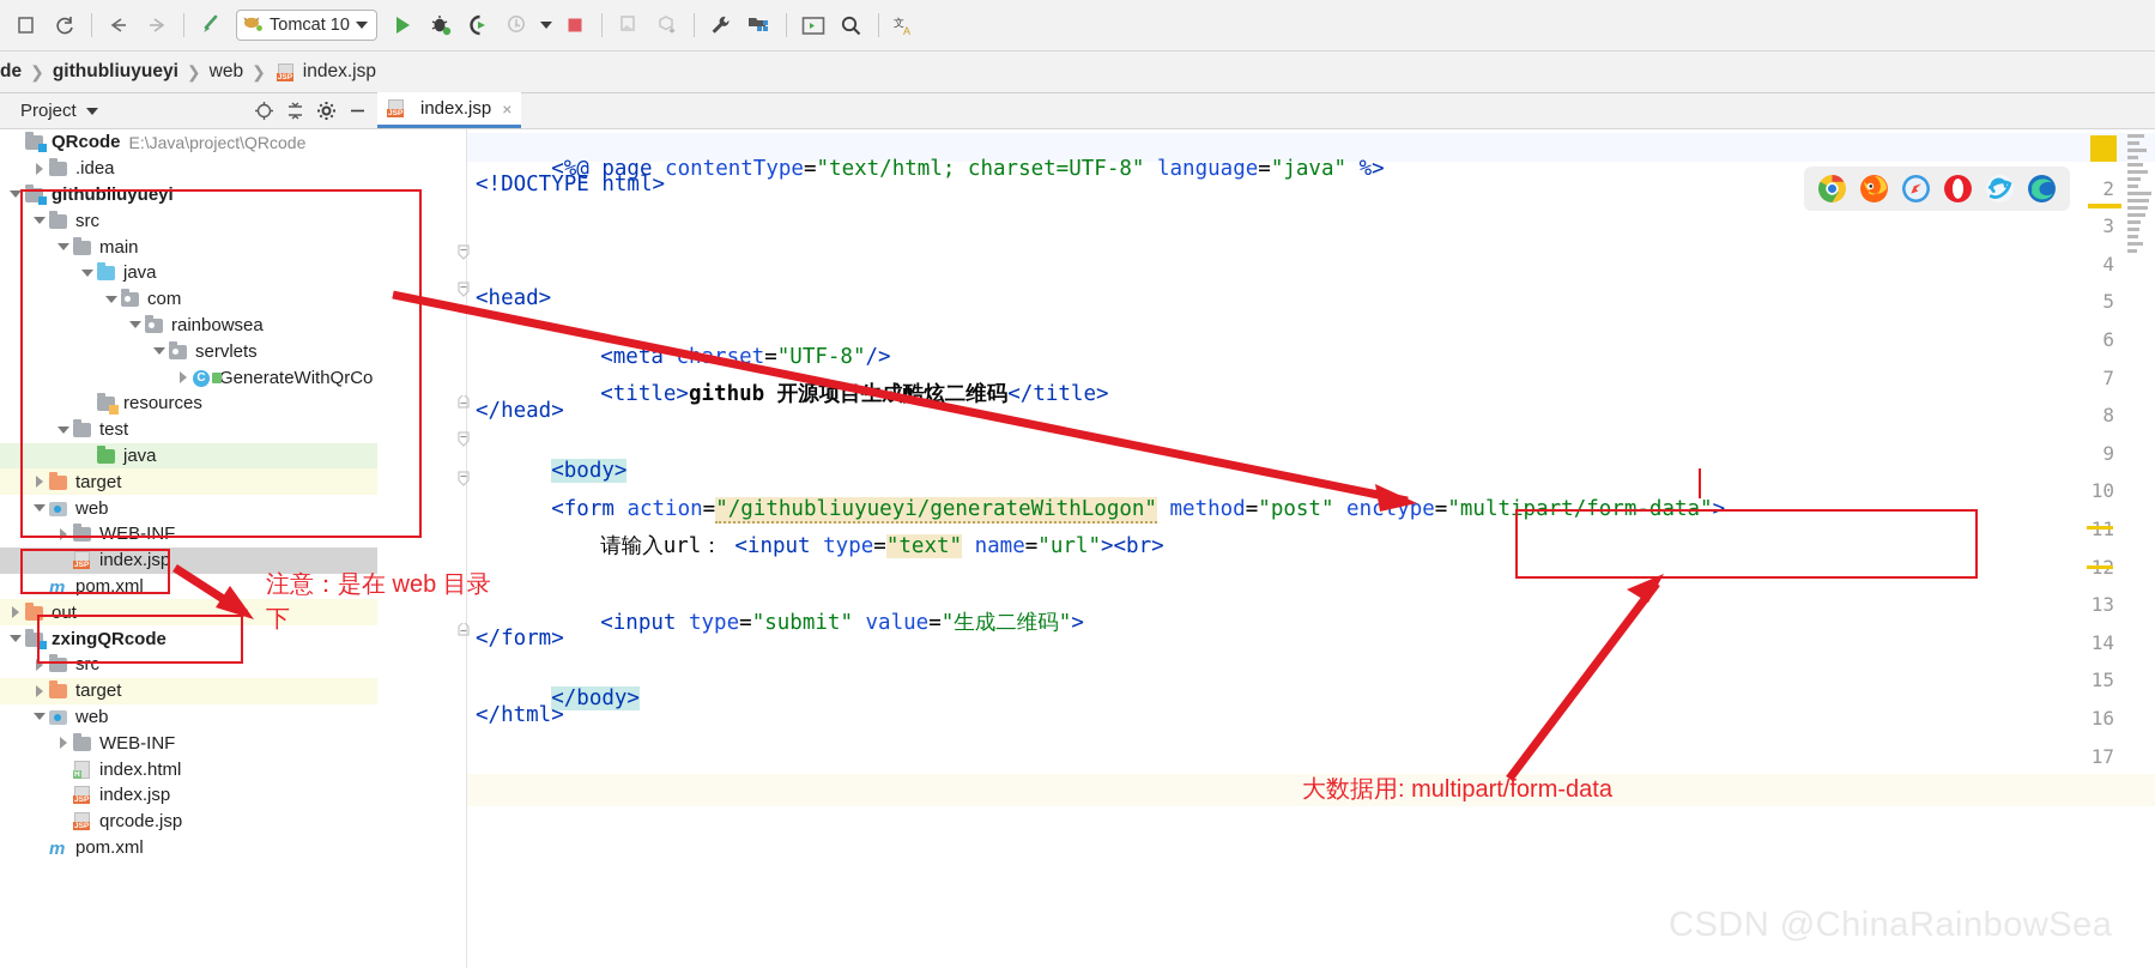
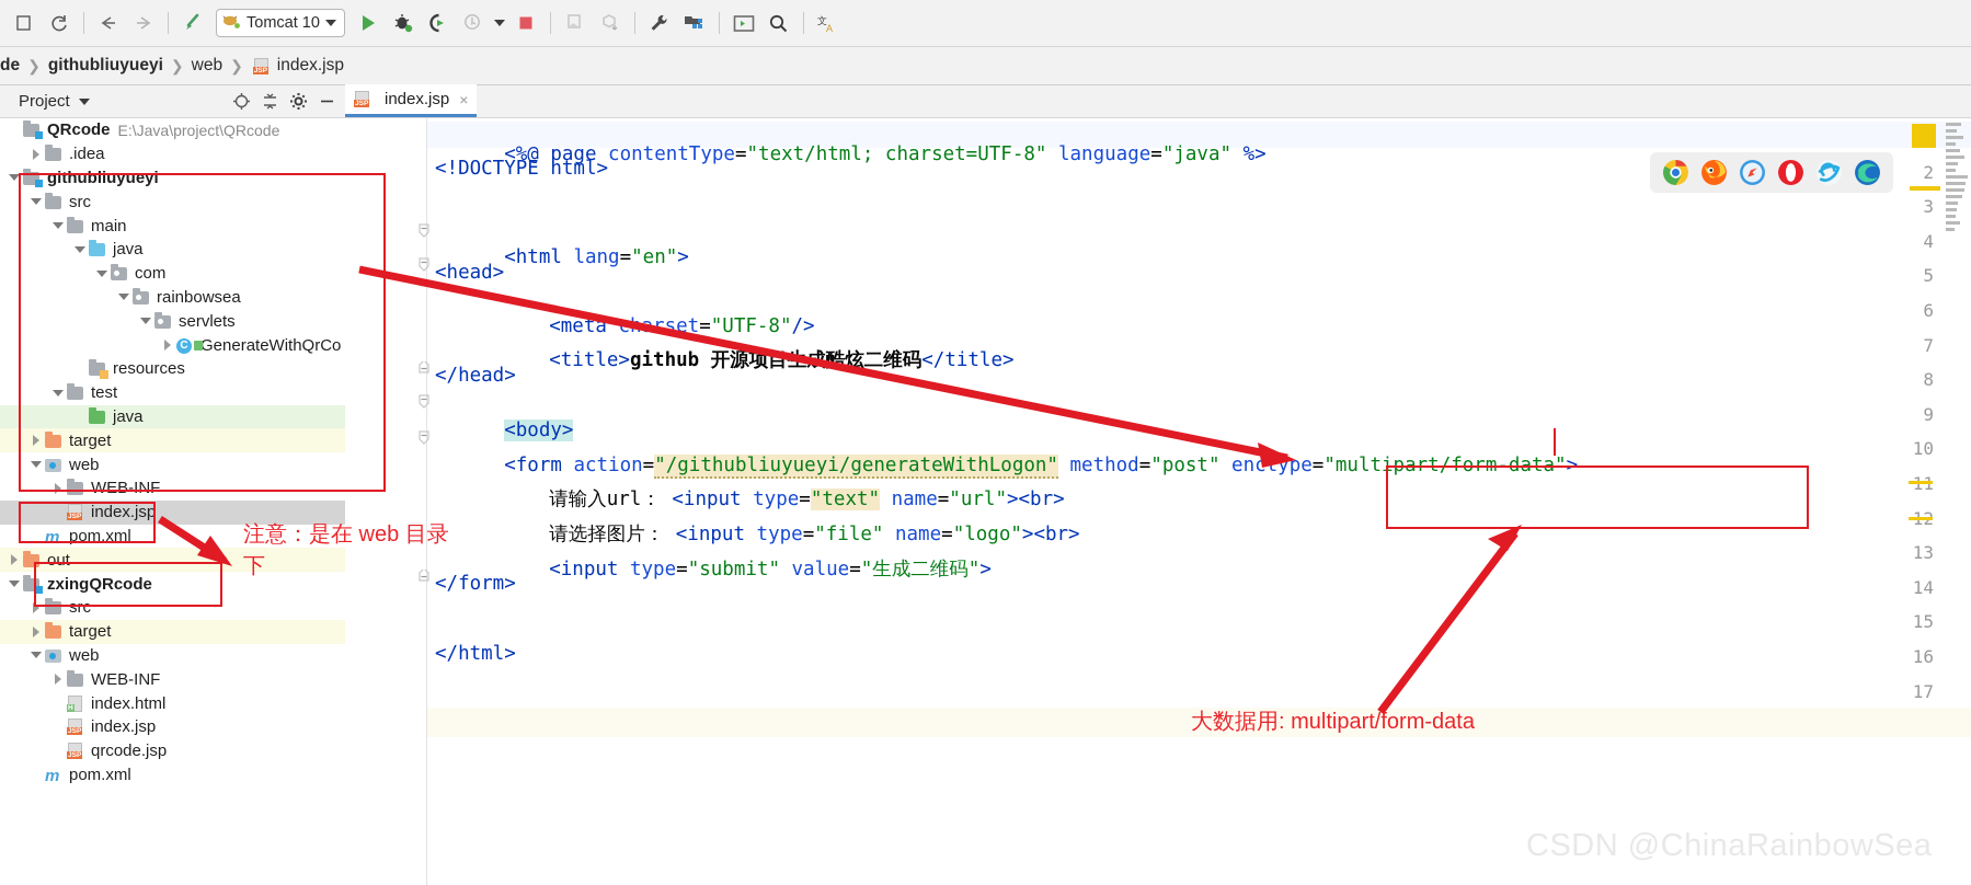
  Tomcat 10
  文
  A
  de
  ❯
  githubliuyueyi
  ❯
  web
  ❯
  index.jsp
  Project
  QRcode
  E:\Java\project\QRcode
  .idea
  githubliuyueyi
  src
  main
  java
  com
  rainbowsea
  servlets
  C
  GenerateWithQrCo
  resources
  test
  java
  target
  web
  WEB-INF
  index.jsp
  m
  pom.xml
  out
  zxingQRcode
  src
  target
  web
  WEB-INF
  index.html
  index.jsp
  qrcode.jsp
  m
  pom.xml
  index.jsp
  ×
  2
  3
  4
  5
  6
  7
  8
  9
  10
  13
  14
  15
  16
  17
  <%@ page contentType="text/html; charset=UTF-8" language="java" %>
  <!DOCTYPE html>
+ <html lang="en">
  <head>
  <meta rset="UTF-8"/>
  <title>github 开源项目酷炫二维码</title>
  </head>
  <body>
  <form action="/githubliuyueyi/generateWithLogon" method="post" encype="multipart/form-data">
  请输入url： <input type="text" name="url"><br>
+ 请选择图片： <input type="file" name="logo"><br>
  <input type="submit" value="生成二维码">
  </form>
- </body>
  </html>
  注意：是在 web 目录
  下
  大数据用: multipart/form-data
